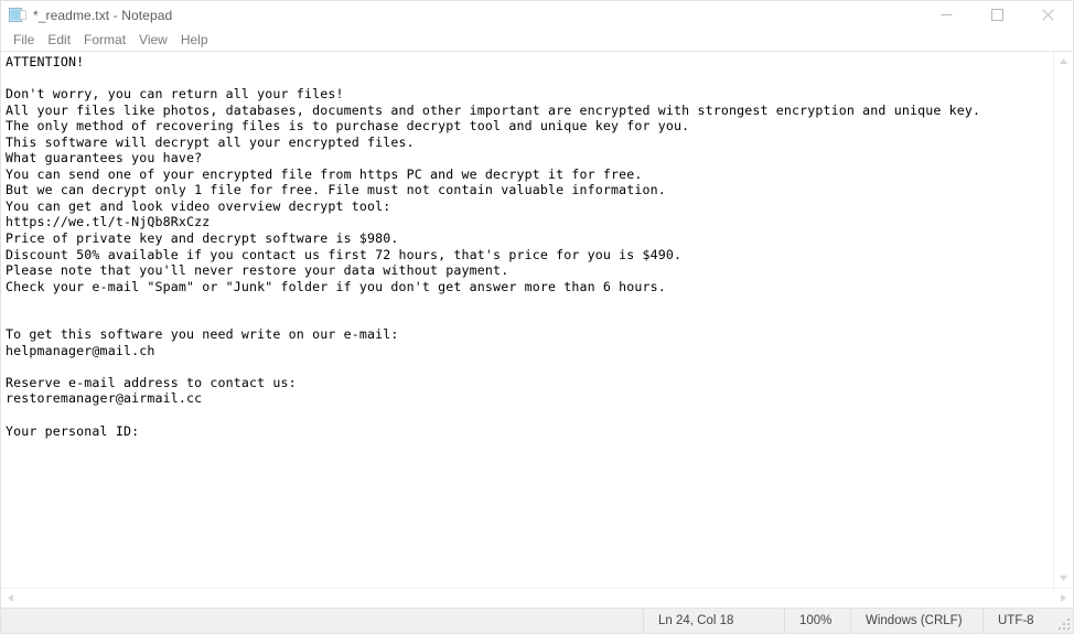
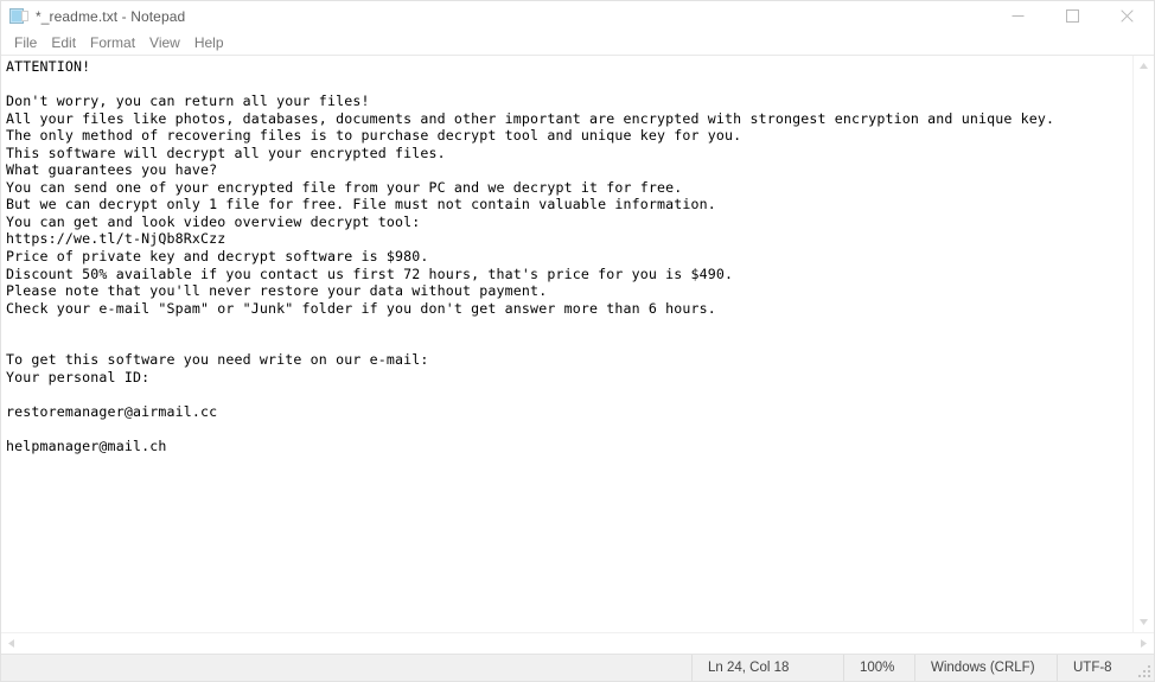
  *_readme.txt - Notepad
  File
  Edit
  Format
  View
  Help
  ATTENTION!
  Don't worry, you can return all your files!
  All your files like photos, databases, documents and other important are encrypted with strongest encryption and unique key.
  The only method of recovering files is to purchase decrypt tool and unique key for you.
  This software will decrypt all your encrypted files.
  What guarantees you have?
- You can send one of your encrypted file from https PC and we decrypt it for free.
+ You can send one of your encrypted file from your PC and we decrypt it for free.
  But we can decrypt only 1 file for free. File must not contain valuable information.
  You can get and look video overview decrypt tool:
  https://we.tl/t-NjQb8RxCzz
  Price of private key and decrypt software is $980.
  Discount 50% available if you contact us first 72 hours, that's price for you is $490.
  Please note that you'll never restore your data without payment.
  Check your e-mail "Spam" or "Junk" folder if you don't get answer more than 6 hours.
  To get this software you need write on our e-mail:
- helpmanager@mail.ch
+ Your personal ID:
- Reserve e-mail address to contact us:
  restoremanager@airmail.cc
- Your personal ID:
+ helpmanager@mail.ch
  Ln 24, Col 18
  100%
  Windows (CRLF)
  UTF-8
